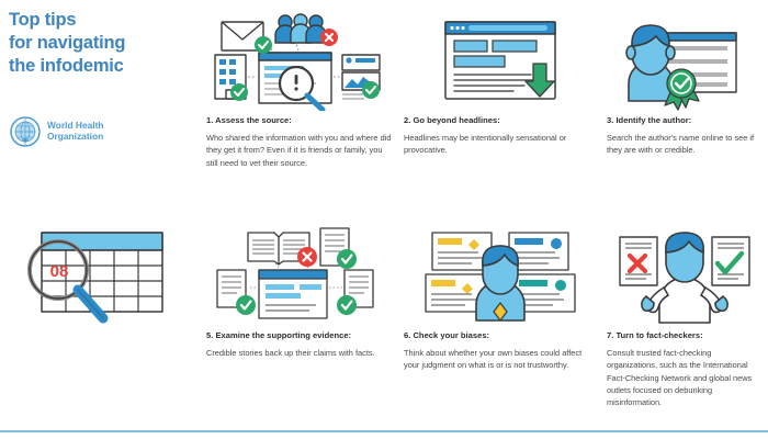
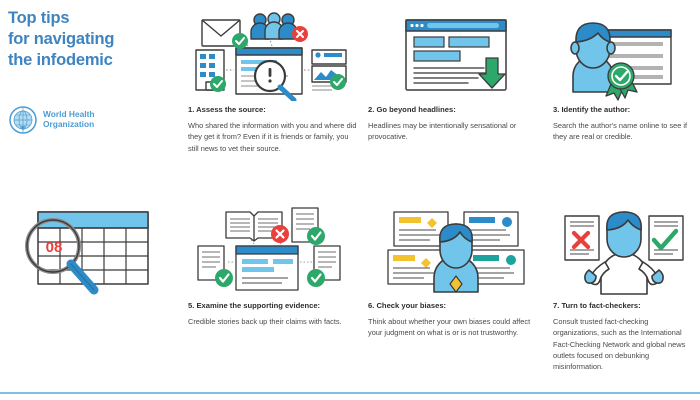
  Top tips
  for navigating
  the infodemic
  World Health
  Organization
  1. Assess the source:
- Who shared the information with you and where did they get it from? Even if it is friends or family, you still need to vet their source.
+ Who shared the information with you and where did they get it from? Even if it is friends or family, you still news to vet their source.
  2. Go beyond headlines:
  Headlines may be intentionally sensational or provocative.
  3. Identify the author:
- Search the author's name online to see if they are with or credible.
+ Search the author's name online to see if they are real or credible.
  08
  5. Examine the supporting evidence:
  Credible stories back up their claims with facts.
  6. Check your biases:
  Think about whether your own biases could affect your judgment on what is or is not trustworthy.
  7. Turn to fact-checkers:
  Consult trusted fact-checking organizations, such as the International Fact-Checking Network and global news outlets focused on debunking misinformation.
